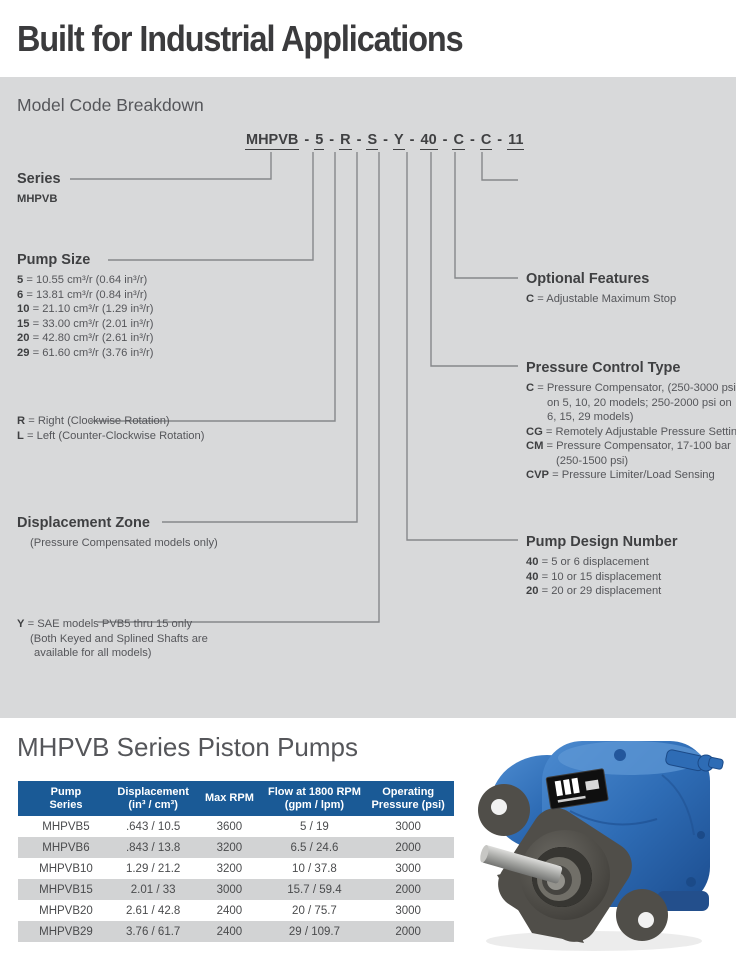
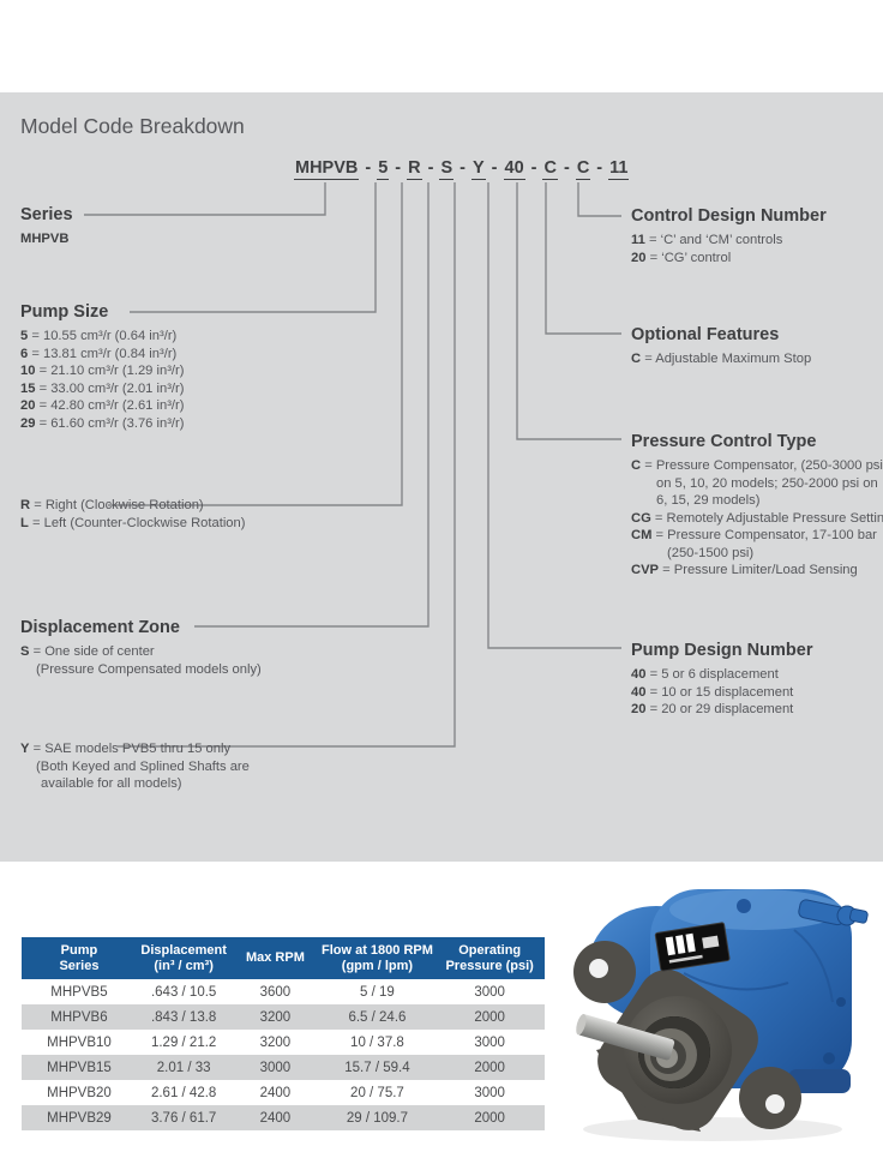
- Built for Industrial Applications
  Model Code Breakdown
  MHPVB - 5 - R - S - Y - 40 - C - C - 11
  Series
  MHPVB
  Pump Size
  5 = 10.55 cm³/r (0.64 in³/r)
  6 = 13.81 cm³/r (0.84 in³/r)
  10 = 21.10 cm³/r (1.29 in³/r)
  15 = 33.00 cm³/r (2.01 in³/r)
  20 = 42.80 cm³/r (2.61 in³/r)
  29 = 61.60 cm³/r (3.76 in³/r)
  R = Right (Clockwise Rotation)
  L = Left (Counter-Clockwise Rotation)
  Displacement Zone
+ S = One side of center
  (Pressure Compensated models only)
  Y = SAE models PVB5 thru 15 only
  (Both Keyed and Splined Shafts are
  available for all models)
+ Control Design Number
+ 11 = ‘C’ and ‘CM’ controls
+ 20 = ‘CG’ control
  Optional Features
  C = Adjustable Maximum Stop
  Pressure Control Type
  C = Pressure Compensator, (250-3000 psi
  on 5, 10, 20 models; 250-2000 psi on
  6, 15, 29 models)
  CG = Remotely Adjustable Pressure Settin
  CM = Pressure Compensator, 17-100 bar
  (250-1500 psi)
  CVP = Pressure Limiter/Load Sensing
  Pump Design Number
  40 = 5 or 6 displacement
  40 = 10 or 15 displacement
  20 = 20 or 29 displacement
- MHPVB Series Piston Pumps
  Pump
  Series
  Displacement
  (in³ / cm³)
  Max RPM
  Flow at 1800 RPM
  (gpm / lpm)
  Operating
  Pressure (psi)
  MHPVB5
  .643 / 10.5
  3600
  5 / 19
  3000
  MHPVB6
  .843 / 13.8
  3200
  6.5 / 24.6
  2000
  MHPVB10
  1.29 / 21.2
  3200
  10 / 37.8
  3000
  MHPVB15
  2.01 / 33
  3000
  15.7 / 59.4
  2000
  MHPVB20
  2.61 / 42.8
  2400
  20 / 75.7
  3000
  MHPVB29
  3.76 / 61.7
  2400
  29 / 109.7
  2000
